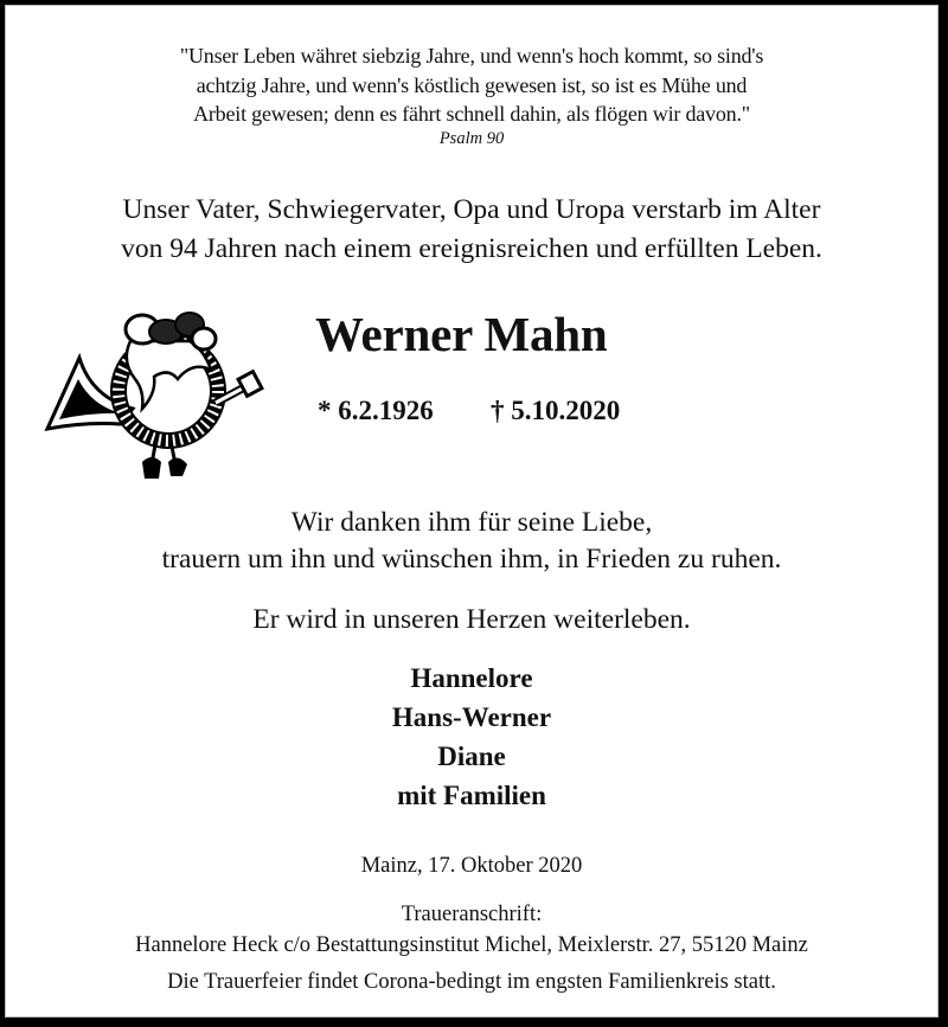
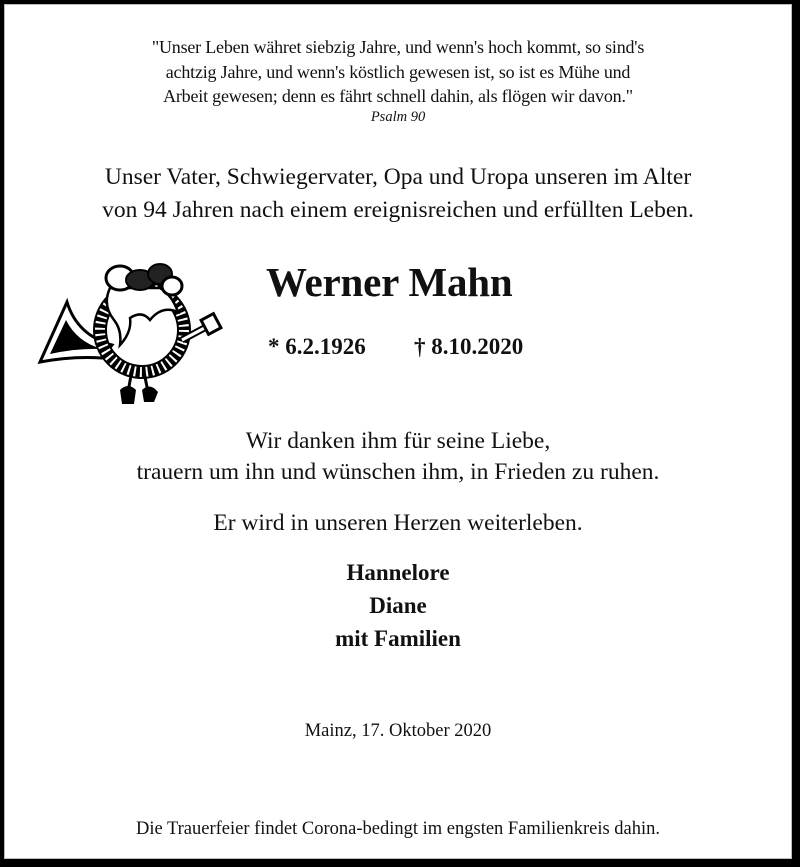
  "Unser Leben währet siebzig Jahre, und wenn's hoch kommt, so sind's
  achtzig Jahre, und wenn's köstlich gewesen ist, so ist es Mühe und
  Arbeit gewesen; denn es fährt schnell dahin, als flögen wir davon."
  Psalm 90
- Unser Vater, Schwiegervater, Opa und Uropa verstarb im Alter
+ Unser Vater, Schwiegervater, Opa und Uropa unseren im Alter
  von 94 Jahren nach einem ereignisreichen und erfüllten Leben.
  Werner Mahn
  * 6.2.1926
- † 5.10.2020
+ † 8.10.2020
  Wir danken ihm für seine Liebe,
  trauern um ihn und wünschen ihm, in Frieden zu ruhen.
  Er wird in unseren Herzen weiterleben.
  Hannelore
- Hans-Werner
  Diane
  mit Familien
  Mainz, 17. Oktober 2020
- Traueranschrift:
- Hannelore Heck c/o Bestattungsinstitut Michel, Meixlerstr. 27, 55120 Mainz
- Die Trauerfeier findet Corona-bedingt im engsten Familienkreis statt.
+ Die Trauerfeier findet Corona-bedingt im engsten Familienkreis dahin.
